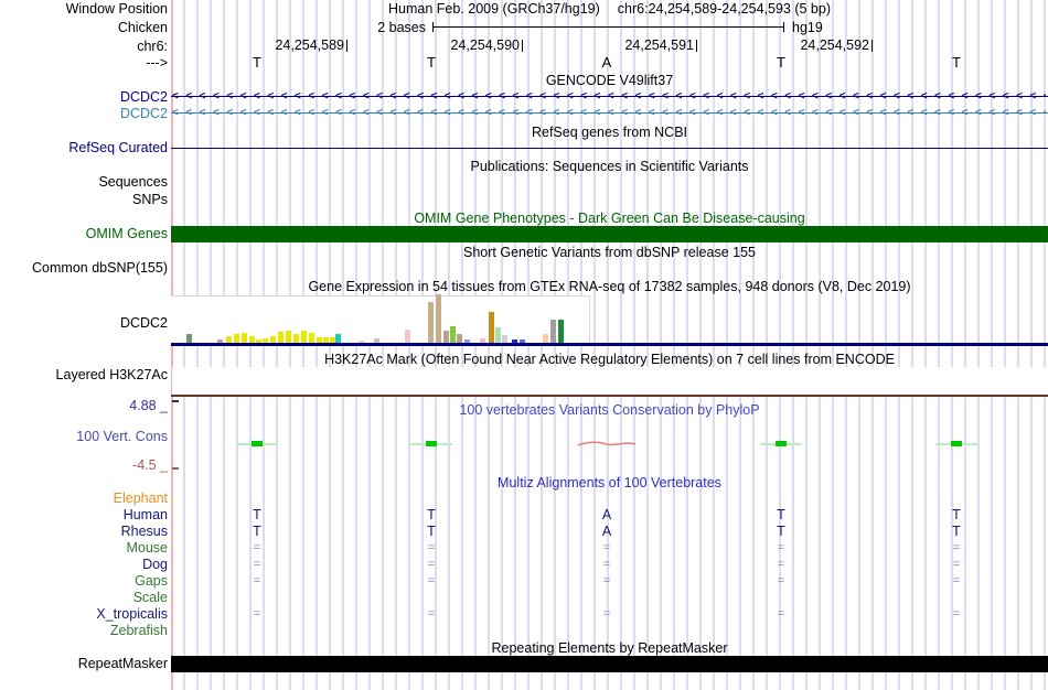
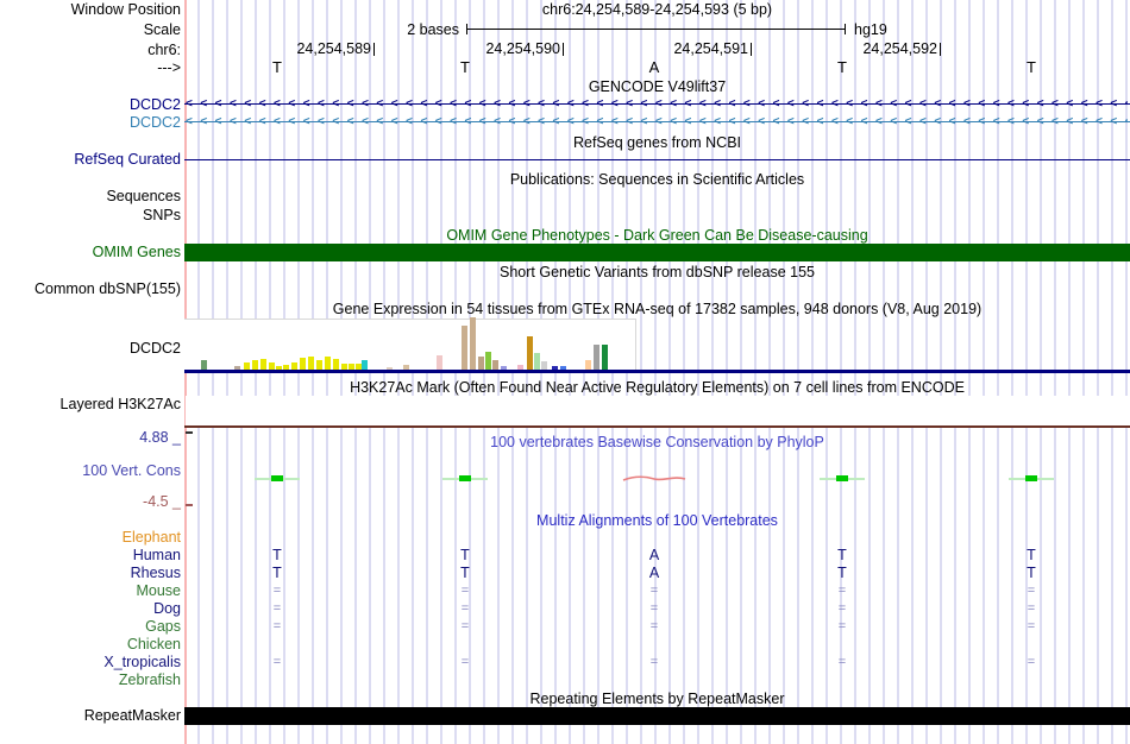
- Human Feb. 2009 (GRCh37/hg19)
  chr6:24,254,589-24,254,593 (5 bp)
  2 bases
  hg19
  24,254,589
  24,254,590
  24,254,591
  24,254,592
  T
  T
  A
  T
  T
  Window Position
- Chicken
+ Scale
  chr6:
  --->
  DCDC2
  DCDC2
  RefSeq Curated
  Sequences
  SNPs
  OMIM Genes
  Common dbSNP(155)
  DCDC2
  Layered H3K27Ac
  4.88 _
  100 Vert. Cons
  -4.5 _
  Elephant
  Human
  Rhesus
  Mouse
  Dog
  Gaps
- Scale
+ Chicken
  X_tropicalis
  Zebrafish
  RepeatMasker
  GENCODE V49lift37
  RefSeq genes from NCBI
- Publications: Sequences in Scientific Variants
+ Publications: Sequences in Scientific Articles
  OMIM Gene Phenotypes - Dark Green Can Be Disease-causing
  Short Genetic Variants from dbSNP release 155
- Gene Expression in 54 tissues from GTEx RNA-seq of 17382 samples, 948 donors (V8, Dec 2019)
+ Gene Expression in 54 tissues from GTEx RNA-seq of 17382 samples, 948 donors (V8, Aug 2019)
  H3K27Ac Mark (Often Found Near Active Regulatory Elements) on 7 cell lines from ENCODE
- 100 vertebrates Variants Conservation by PhyloP
+ 100 vertebrates Basewise Conservation by PhyloP
  Multiz Alignments of 100 Vertebrates
  Repeating Elements by RepeatMasker
  <<<<<<<<<<<<<<<<<<<<<<<<<<<<<<<<<<<<<<<<<<<<<<<<<<<<<<<<<<<<<<<<
  <<<<<<<<<<<<<<<<<<<<<<<<<<<<<<<<<<<<<<<<<<<<<<<<<<<<<<<<<<<<<<<<
  T
  T
  A
  T
  T
  T
  T
  A
  T
  T
  =
  =
  =
  =
  =
  =
  =
  =
  =
  =
  =
  =
  =
  =
  =
  =
  =
  =
  =
  =
